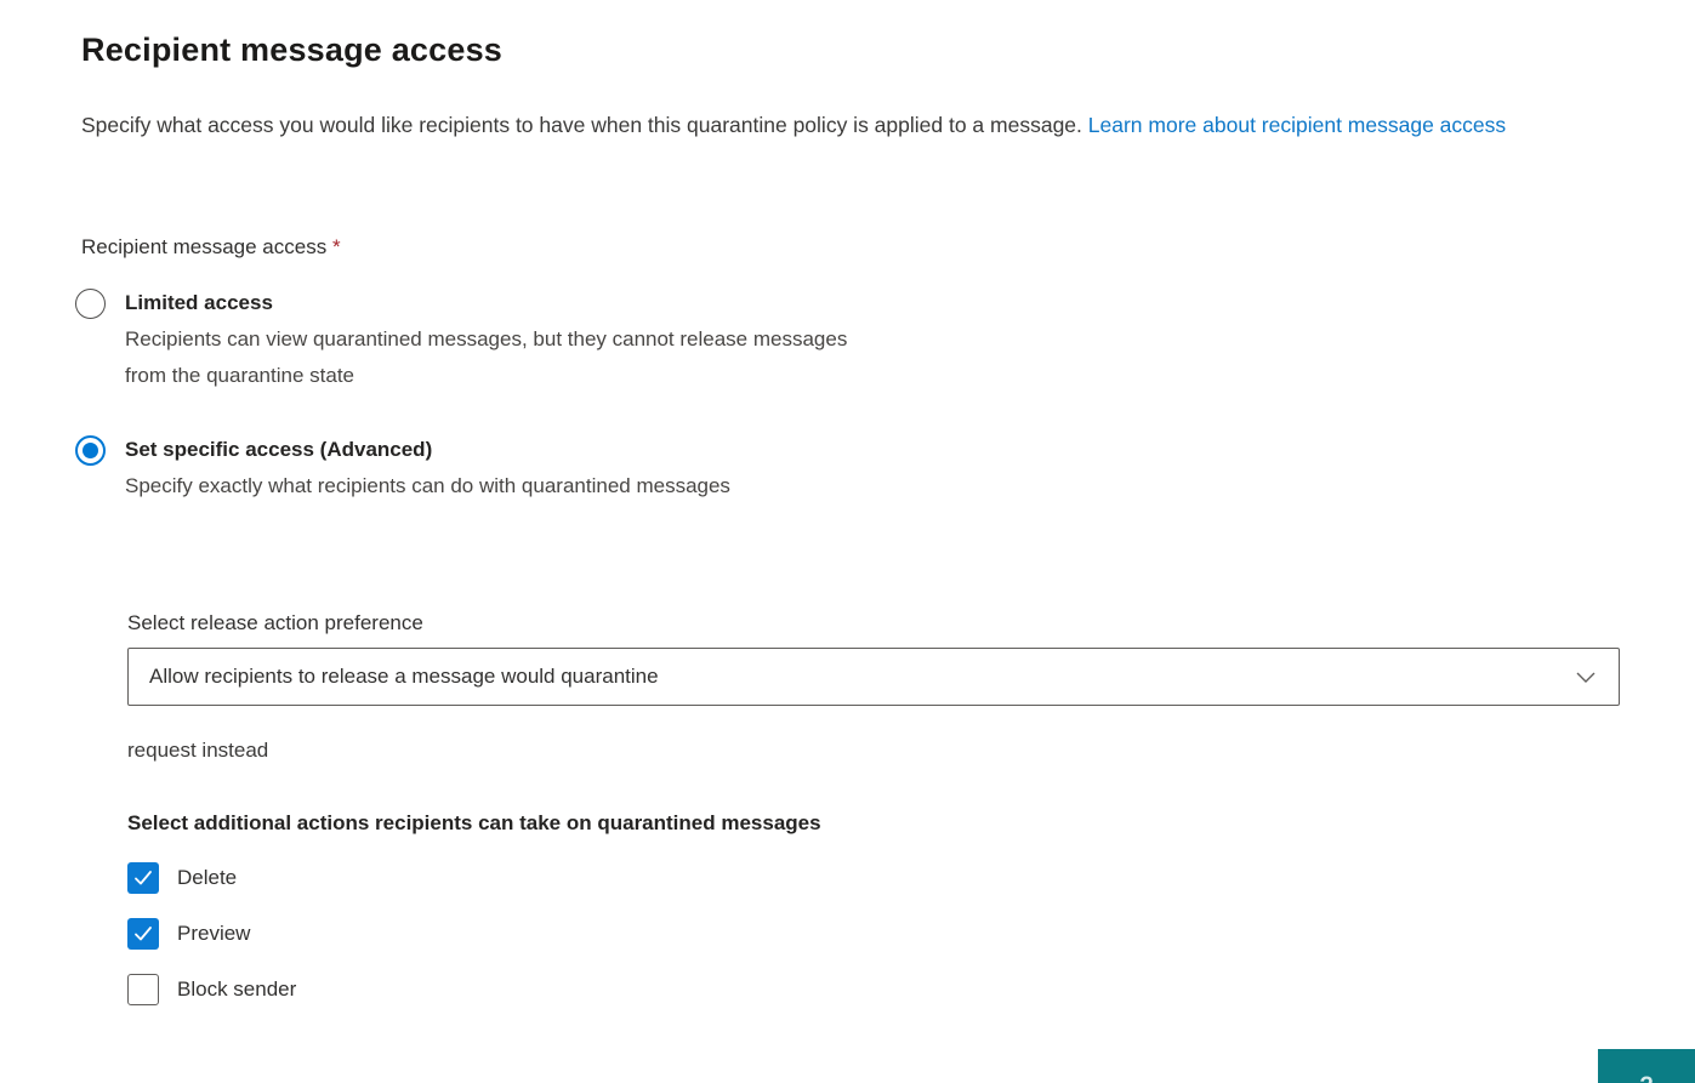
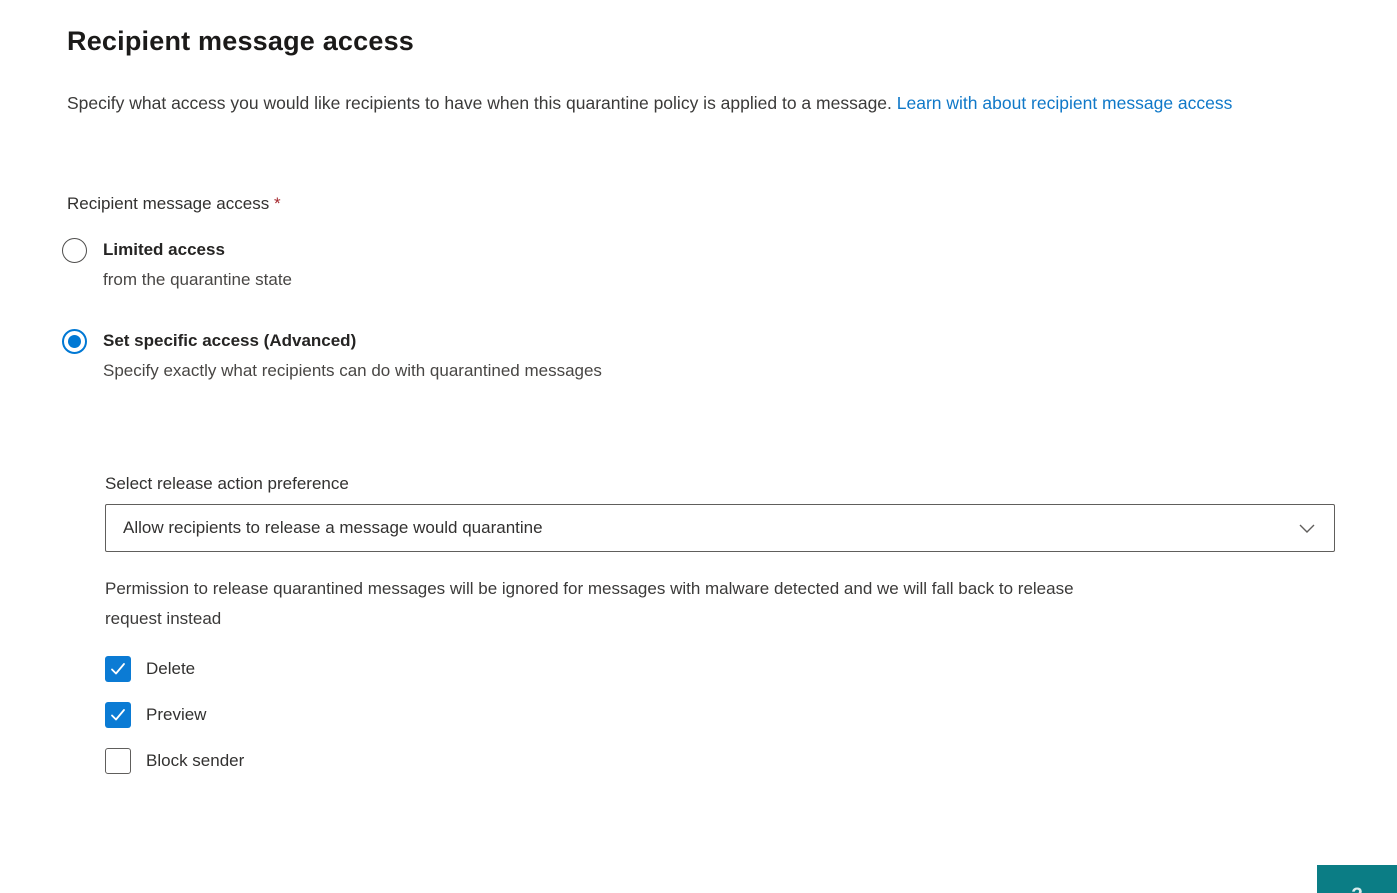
  Recipient message access
- Specify what access you would like recipients to have when this quarantine policy is applied to a message. Learn more about recipient message access
+ Specify what access you would like recipients to have when this quarantine policy is applied to a message. Learn with about recipient message access
  Recipient message access *
  Limited access
- Recipients can view quarantined messages, but they cannot release messages
  from the quarantine state
  Set specific access (Advanced)
  Specify exactly what recipients can do with quarantined messages
  Select release action preference
  Allow recipients to release a message would quarantine
+ Permission to release quarantined messages will be ignored for messages with malware detected and we will fall back to release
  request instead
- Select additional actions recipients can take on quarantined messages
  Delete
  Preview
  Block sender
